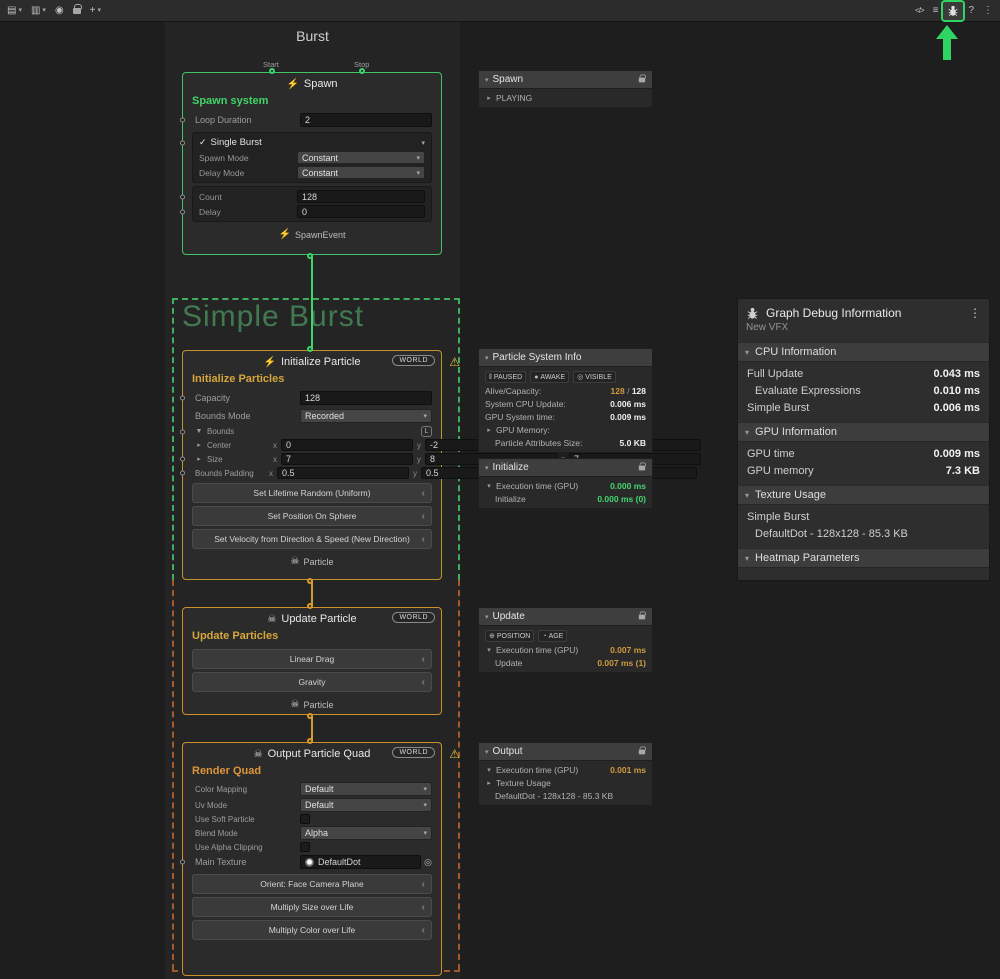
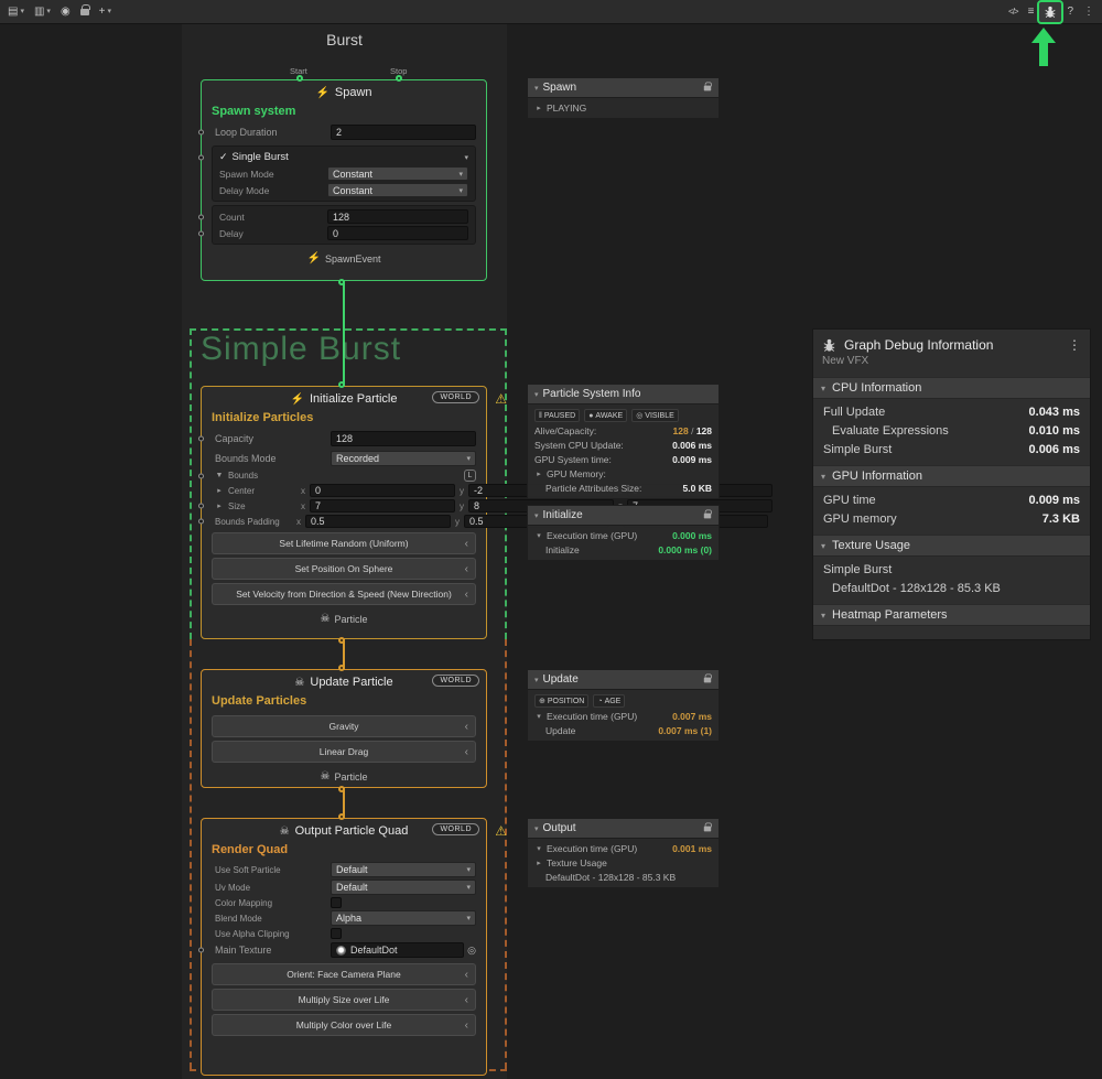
  ▤
  ▥
  ◉
  +
  </>
  ≡
  ?
  ⋮
  Burst
  Simple Burst
  Start
  Stop
  ⚡
  Spawn
  Spawn system
  Loop Duration
  2
  ✓
  Single Burst
  Spawn Mode
  Constant
  Delay Mode
  Constant
  Count
  128
  Delay
  0
  ⚡
  SpawnEvent
  ⚠
  ⚡
  Initialize Particle
  Initialize Particles
  Capacity
  128
  Bounds Mode
  Recorded
  Bounds
  Center
  x
  0
  y
  -2
  Size
  x
  7
  y
  8
  Bounds Padding
  x
  0.5
  y
  0.5
  Set Lifetime Random (Uniform)
  ‹
  Set Position On Sphere
  ‹
  Set Velocity from Direction & Speed (New Direction)
  ‹
  ☠
  Particle
  ☠
  Update Particle
  Update Particles
- Linear Drag
+ Gravity
  ‹
- Gravity
+ Linear Drag
  ‹
  ☠
  Particle
  ⚠
  ☠
  Output Particle Quad
  Render Quad
- Color Mapping
+ Use Soft Particle
  Default
  Uv Mode
  Default
- Use Soft Particle
+ Color Mapping
  Blend Mode
  Alpha
  Use Alpha Clipping
  Main Texture
  DefaultDot
  ◎
  Orient: Face Camera Plane
  ‹
  Multiply Size over Life
  ‹
  Multiply Color over Life
  ‹
  Spawn
  PLAYING
  Particle System Info
  Alive/Capacity:
  128 / 128
  System CPU Update:
  0.006 ms
  GPU System time:
  0.009 ms
  GPU Memory:
  Particle Attributes Size:
  5.0 KB
  Initialize
  Execution time (GPU)
  0.000 ms
  Initialize
  0.000 ms (0)
  Update
  Execution time (GPU)
  0.007 ms
  Update
  0.007 ms (1)
  Output
  Execution time (GPU)
  0.001 ms
  Texture Usage
  DefaultDot - 128x128 - 85.3 KB
  Graph Debug Information
  ⋮
  New VFX
  ▾
  CPU Information
  Full Update
  0.043 ms
  Evaluate Expressions
  0.010 ms
  Simple Burst
  0.006 ms
  ▾
  GPU Information
  GPU time
  0.009 ms
  GPU memory
  7.3 KB
  ▾
  Texture Usage
  Simple Burst
  DefaultDot - 128x128 - 85.3 KB
  ▾
  Heatmap Parameters
